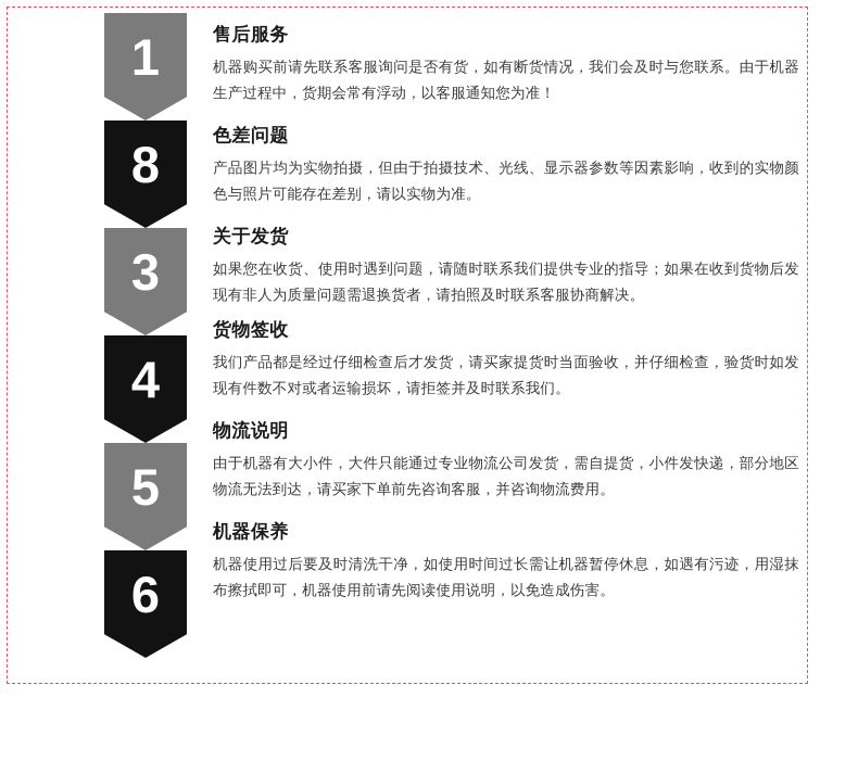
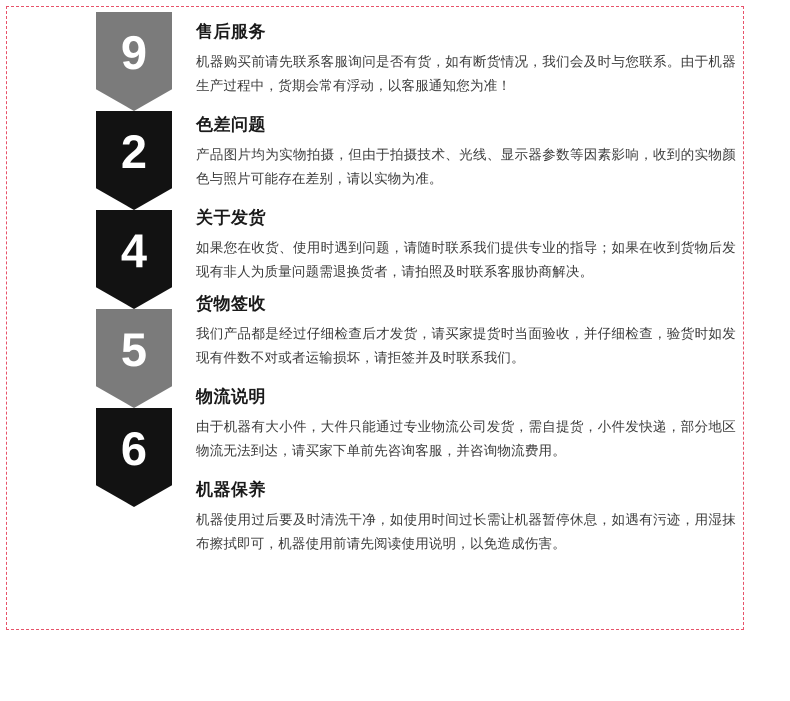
- 1
+ 9
- 8
+ 2
- 3
  4
  5
  6
  售后服务
  机器购买前请先联系客服询问是否有货，如有断货情况，我们会及时与您联系。由于机器生产过程中，货期会常有浮动，以客服通知您为准！
  色差问题
  产品图片均为实物拍摄，但由于拍摄技术、光线、显示器参数等因素影响，收到的实物颜色与照片可能存在差别，请以实物为准。
  关于发货
  如果您在收货、使用时遇到问题，请随时联系我们提供专业的指导；如果在收到货物后发现有非人为质量问题需退换货者，请拍照及时联系客服协商解决。
  货物签收
  我们产品都是经过仔细检查后才发货，请买家提货时当面验收，并仔细检查，验货时如发现有件数不对或者运输损坏，请拒签并及时联系我们。
  物流说明
  由于机器有大小件，大件只能通过专业物流公司发货，需自提货，小件发快递，部分地区物流无法到达，请买家下单前先咨询客服，并咨询物流费用。
  机器保养
  机器使用过后要及时清洗干净，如使用时间过长需让机器暂停休息，如遇有污迹，用湿抹布擦拭即可，机器使用前请先阅读使用说明，以免造成伤害。
